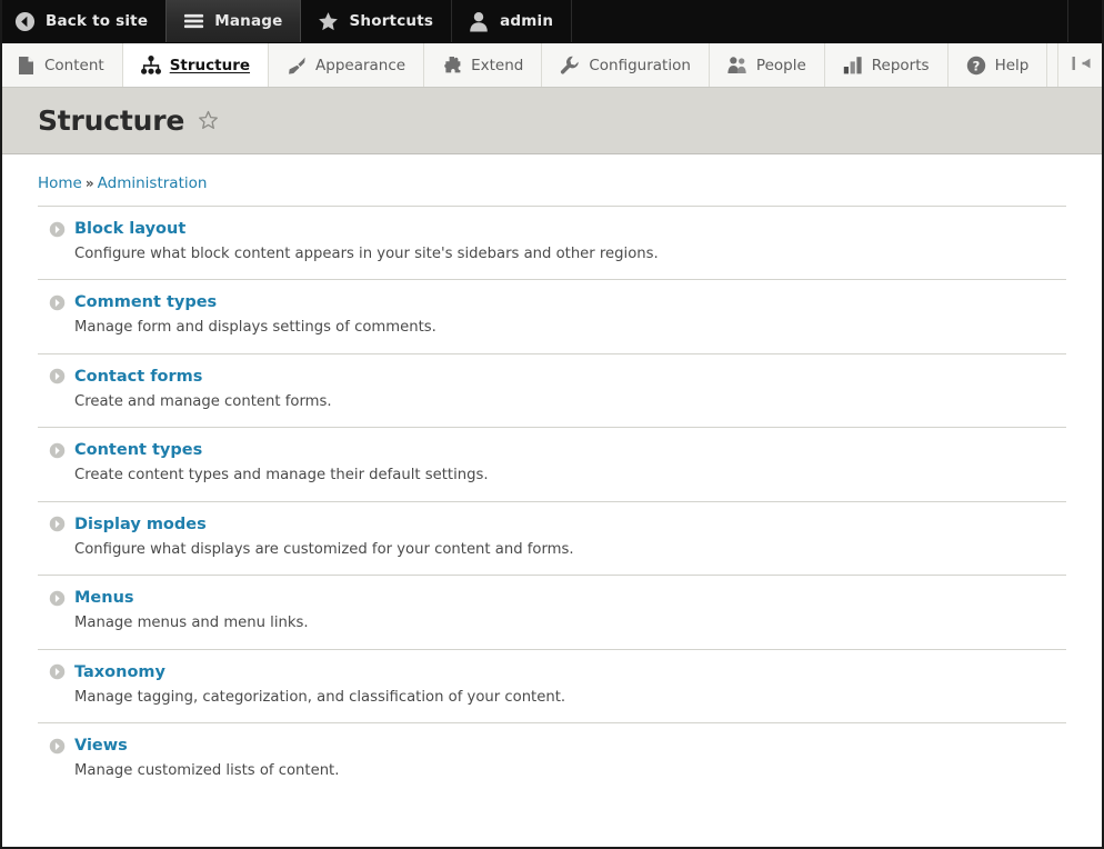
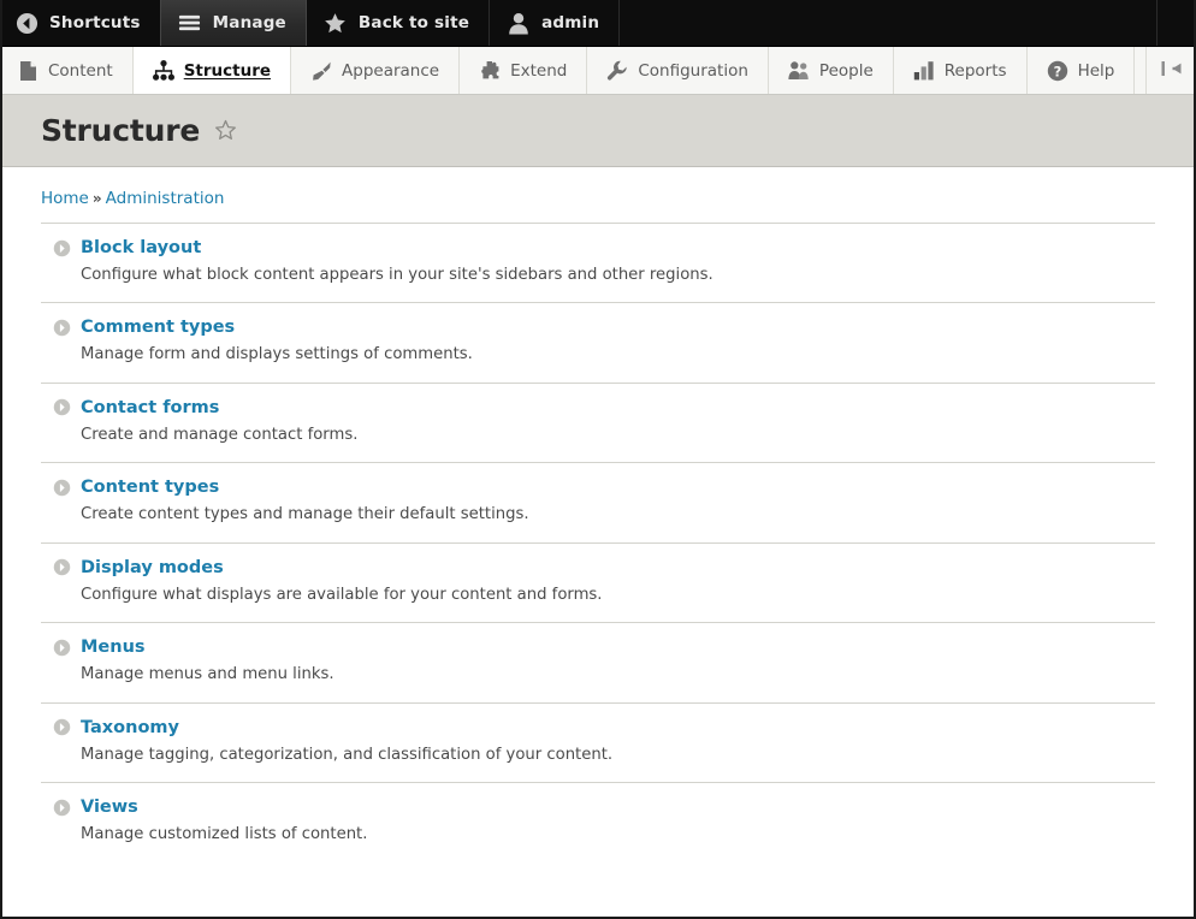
- Back to site
+ Shortcuts
  Manage
- Shortcuts
+ Back to site
  admin
  Content
  Structure
  Appearance
  Extend
  Configuration
  People
  Reports
  ?
  Help
  Structure
  Home » Administration
  Block layout
  Configure what block content appears in your site's sidebars and other regions.
  Comment types
  Manage form and displays settings of comments.
  Contact forms
- Create and manage content forms.
+ Create and manage contact forms.
  Content types
  Create content types and manage their default settings.
  Display modes
- Configure what displays are customized for your content and forms.
+ Configure what displays are available for your content and forms.
  Menus
  Manage menus and menu links.
  Taxonomy
  Manage tagging, categorization, and classification of your content.
  Views
  Manage customized lists of content.
